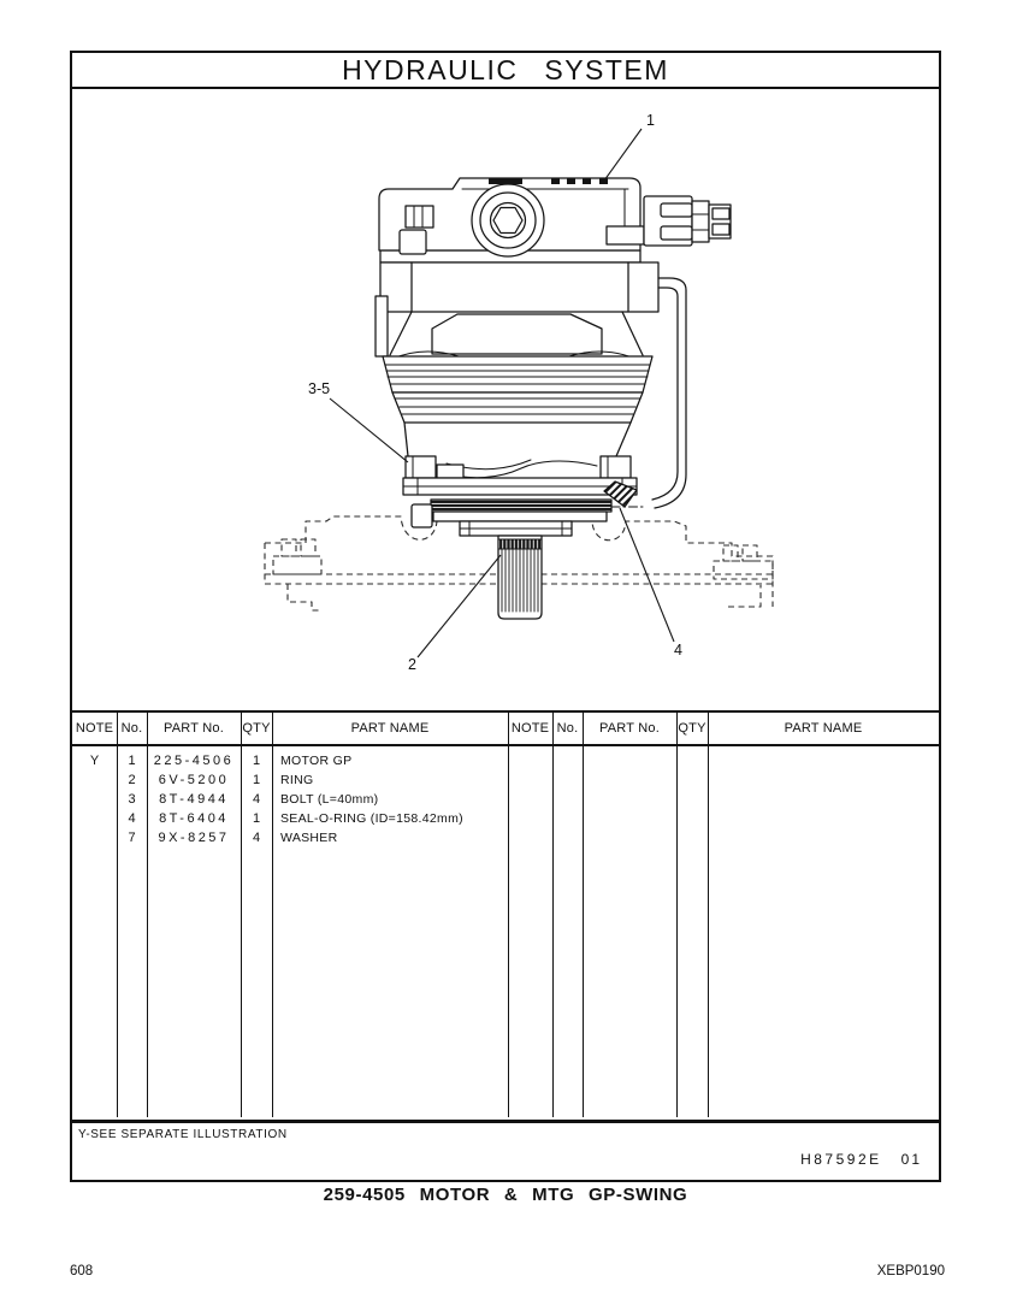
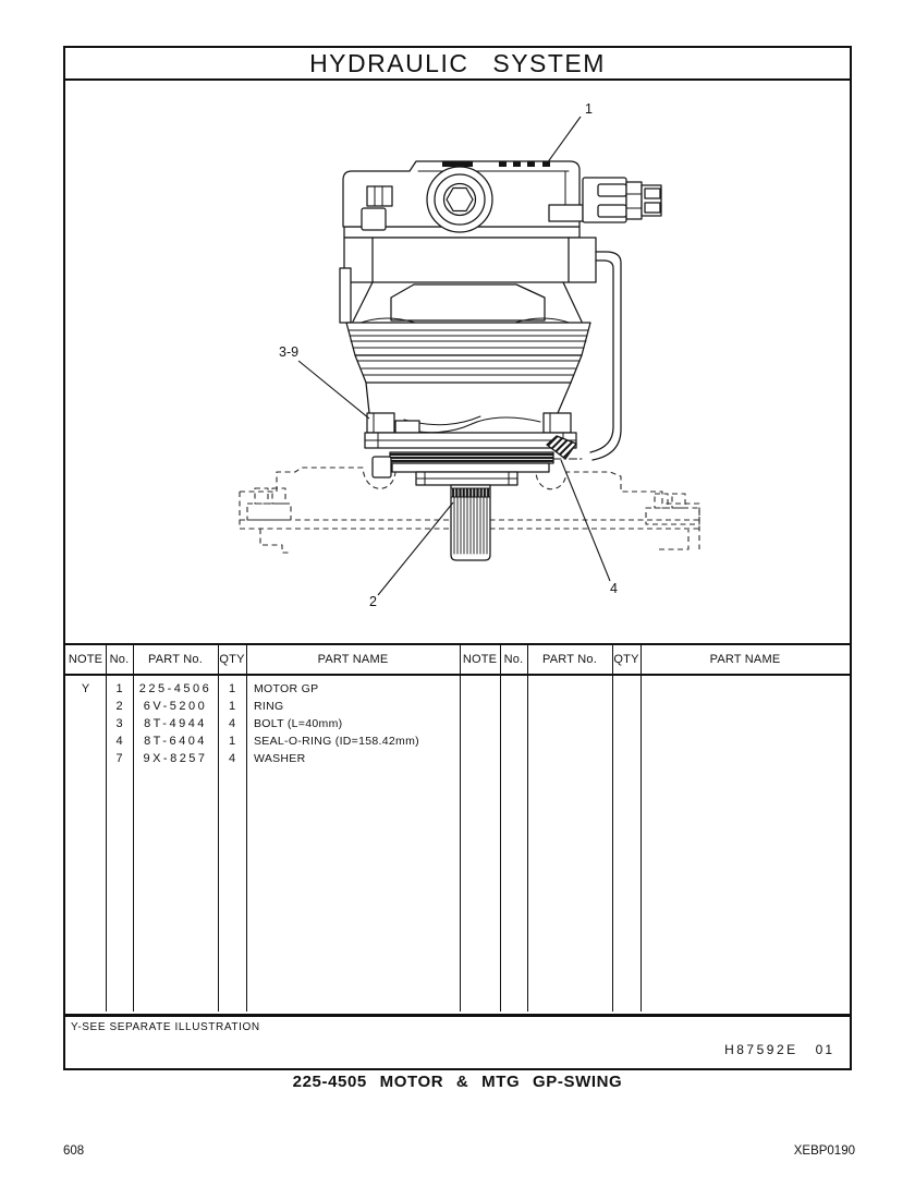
  HYDRAULIC SYSTEM
  1
- 3-5
+ 3-9
  2
  4
  NOTE
  No.
  PART No.
  QTY
  PART NAME
  NOTE
  No.
  PART No.
  QTY
  PART NAME
  Y
  1
  225-4506
  1
  MOTOR GP
  2
  6V-5200
  1
  RING
  3
  8T-4944
  4
  BOLT (L=40mm)
  4
  8T-6404
  1
  SEAL-O-RING (ID=158.42mm)
  7
  9X-8257
  4
  WASHER
  Y-SEE SEPARATE ILLUSTRATION
  H87592E 01
- 259-4505 MOTOR & MTG GP-SWING
+ 225-4505 MOTOR & MTG GP-SWING
  608
  XEBP0190
